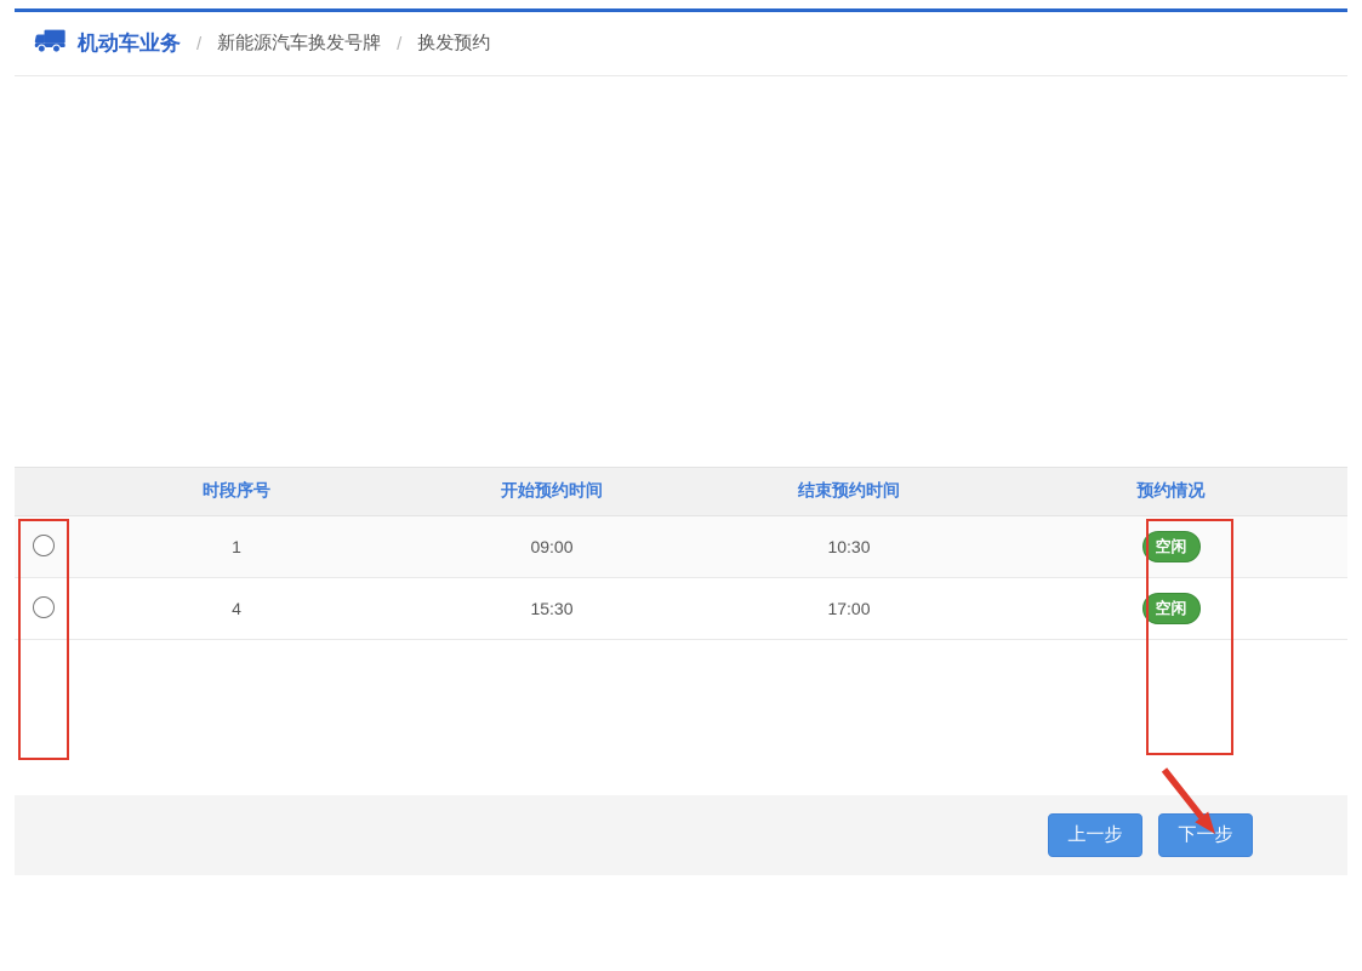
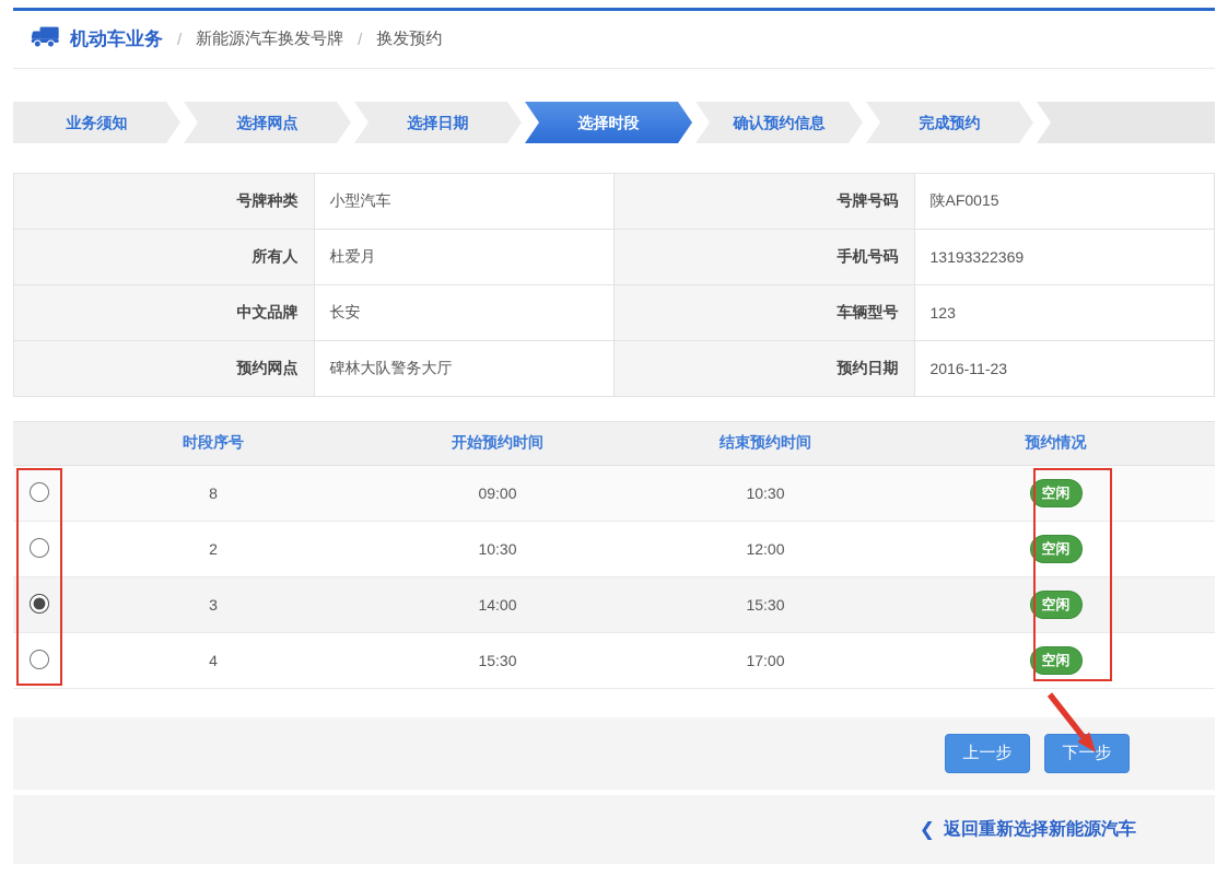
  机动车业务
  /
  新能源汽车换发号牌
  /
  换发预约
+ 业务须知
+ 选择网点
+ 选择日期
+ 选择时段
+ 确认预约信息
+ 完成预约
+ 号牌种类	小型汽车	号牌号码	陕AF0015
+ 所有人	杜爱月	手机号码	13193322369
+ 中文品牌	长安	车辆型号	123
+ 预约网点	碑林大队警务大厅	预约日期	2016-11-23
  	时段序号	开始预约时间	结束预约时间	预约情况
- 	1	09:00	10:30	空闲
+ 	8	09:00	10:30	空闲
+ 	2	10:30	12:00	空闲
+ 	3	14:00	15:30	空闲
  	4	15:30	17:00	空闲
  上一步
  下一步
+ ❮
+ 返回重新选择新能源汽车
